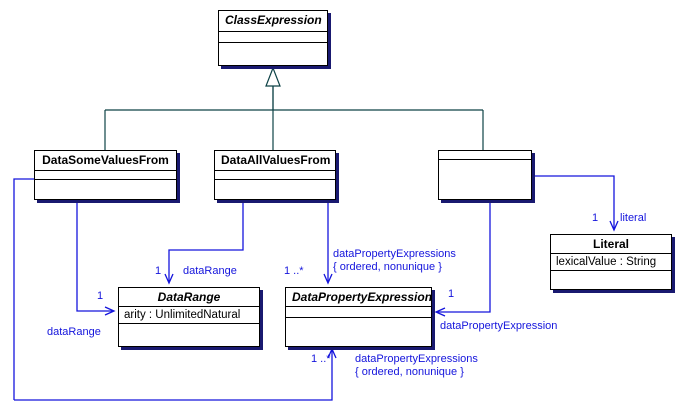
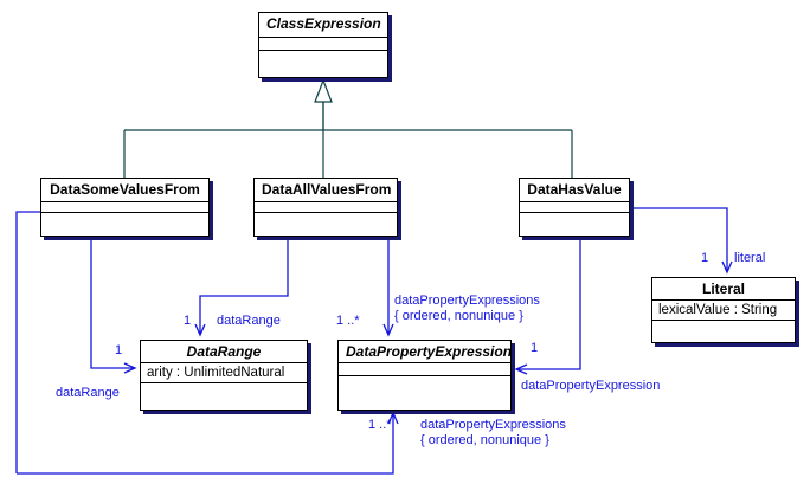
  ClassExpression
  DataSomeValuesFrom
  DataAllValuesFrom
+ DataHasValue
  Literal
  lexicalValue : String
  DataRange
  arity : UnlimitedNatural
  DataPropertyExpression
  1
  literal
  1
  dataRange
  1 ..*
  dataPropertyExpressions
  { ordered, nonunique }
  1
  dataRange
  1
  dataPropertyExpression
  1 ..*
  dataPropertyExpressions
  { ordered, nonunique }
